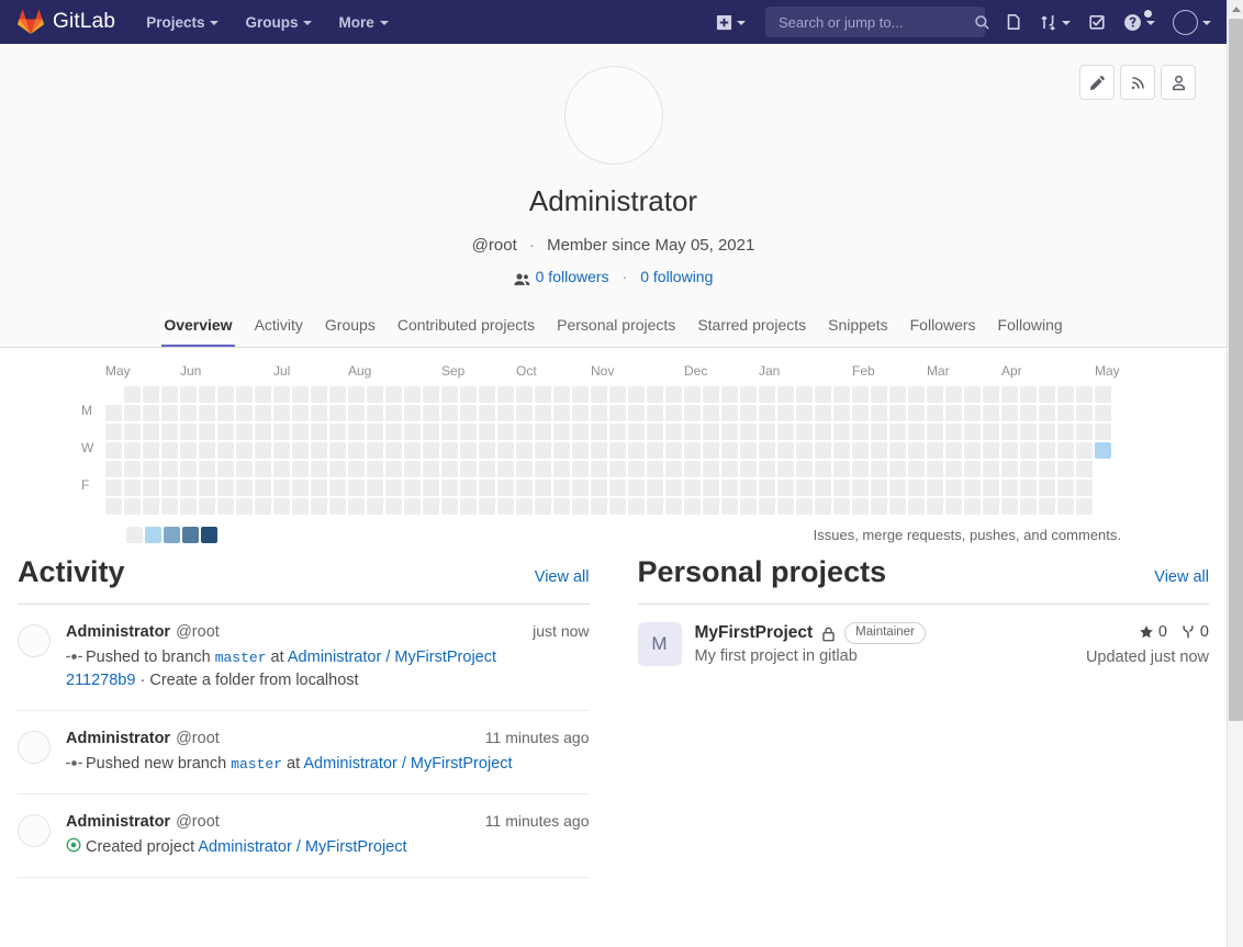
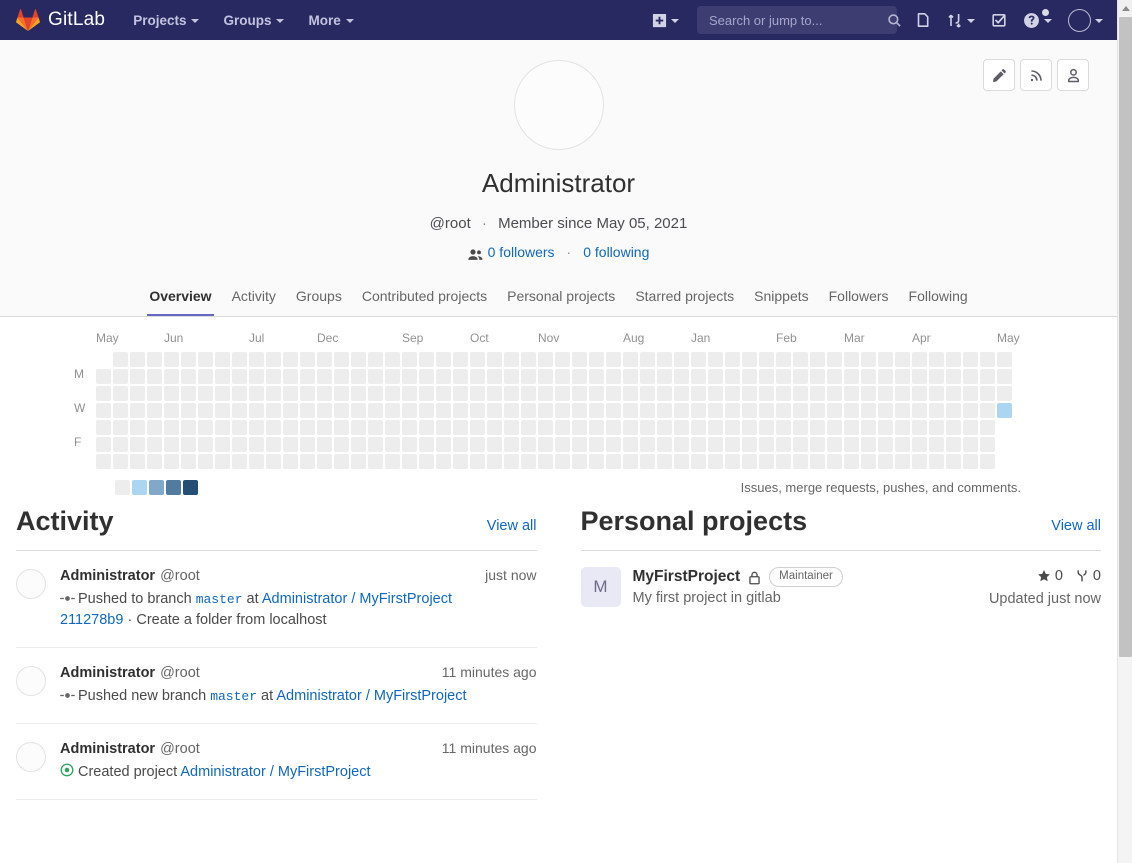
  GitLab
  Projects
  Groups
  More
  Search or jump to...
  Administrator
  @root · Member since May 05, 2021
  0 followers
  ·
  0 following
  Overview
  Activity
  Groups
  Contributed projects
  Personal projects
  Starred projects
  Snippets
  Followers
  Following
  May
  Jun
  Jul
- Aug
+ Dec
  Sep
  Oct
  Nov
- Dec
+ Aug
  Jan
  Feb
  Mar
  Apr
  May
  M
  W
  F
  Issues, merge requests, pushes, and comments.
  Activity
  View all
  Administrator
  @root
  just now
  Pushed to branch master at Administrator / MyFirstProject
  211278b9 · Create a folder from localhost
  Administrator
  @root
  11 minutes ago
  Pushed new branch master at Administrator / MyFirstProject
  Administrator
  @root
  11 minutes ago
  Created project Administrator / MyFirstProject
  Personal projects
  View all
  M
  MyFirstProject
  Maintainer
  My first project in gitlab
  0
  0
  Updated just now
